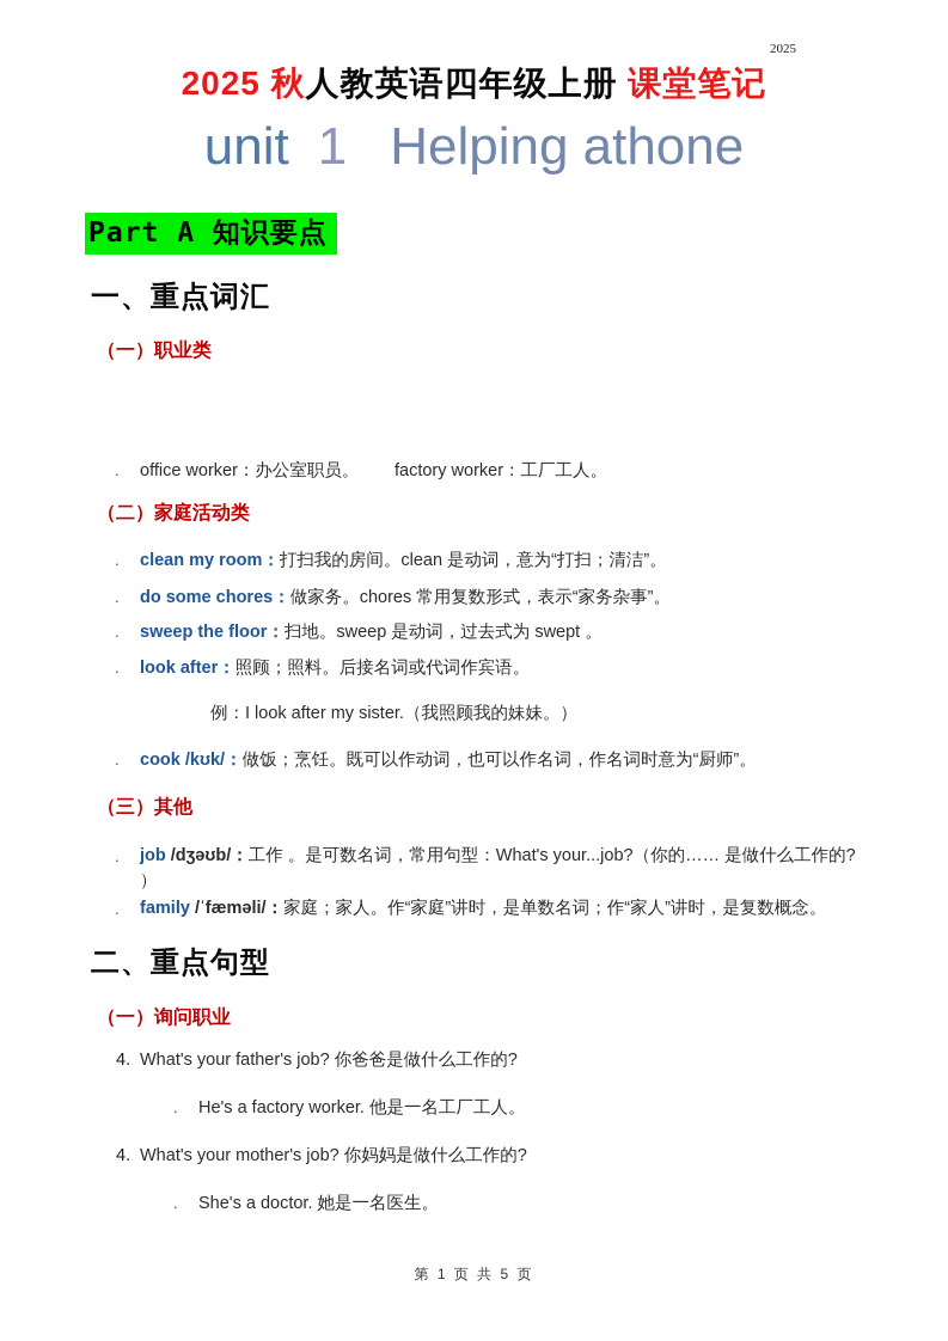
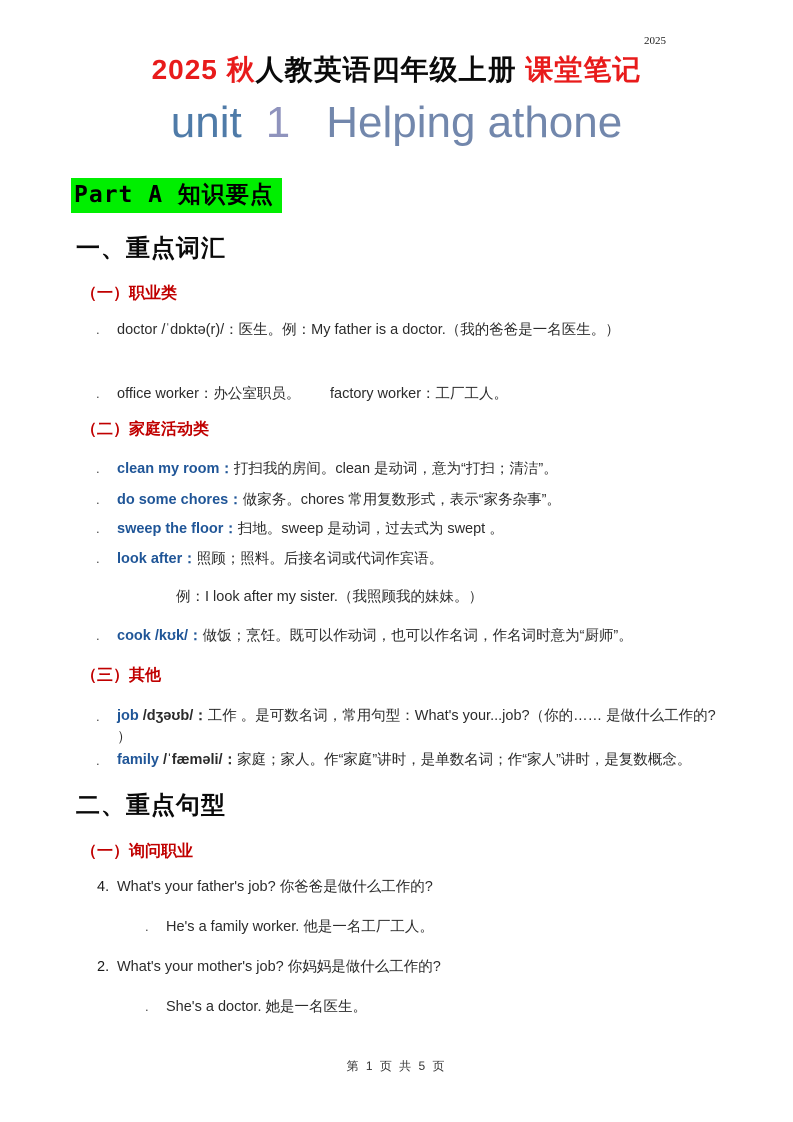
  2025
  2025 秋人教英语四年级上册 课堂笔记
  unit 1 Helping athone
  Part A 知识要点
  一、重点词汇
  （一）职业类
+ . doctor /ˈdɒktə(r)/：医生。例：My father is a doctor.（我的爸爸是一名医生。）
  . office worker：办公室职员。 factory worker：工厂工人。
  （二）家庭活动类
  . clean my room：打扫我的房间。clean 是动词，意为“打扫；清洁”。
  . do some chores：做家务。chores 常用复数形式，表示“家务杂事”。
  . sweep the floor：扫地。sweep 是动词，过去式为 swept 。
  . look after：照顾；照料。后接名词或代词作宾语。
  例：I look after my sister.（我照顾我的妹妹。）
  . cook /kʊk/：做饭；烹饪。既可以作动词，也可以作名词，作名词时意为“厨师”。
  （三）其他
  .
  job /dʒəʊb/：工作 。是可数名词，常用句型：What's your...job?（你的…… 是做什么工作的? ）
  .
  family /ˈfæməli/：家庭；家人。作“家庭”讲时，是单数名词；作“家人”讲时，是复数概念。
  二、重点句型
  （一）询问职业
  4. What's your father's job? 你爸爸是做什么工作的?
- . He's a factory worker. 他是一名工厂工人。
+ . He's a family worker. 他是一名工厂工人。
- 4. What's your mother's job? 你妈妈是做什么工作的?
+ 2. What's your mother's job? 你妈妈是做什么工作的?
  . She's a doctor. 她是一名医生。
  第 1 页 共 5 页
